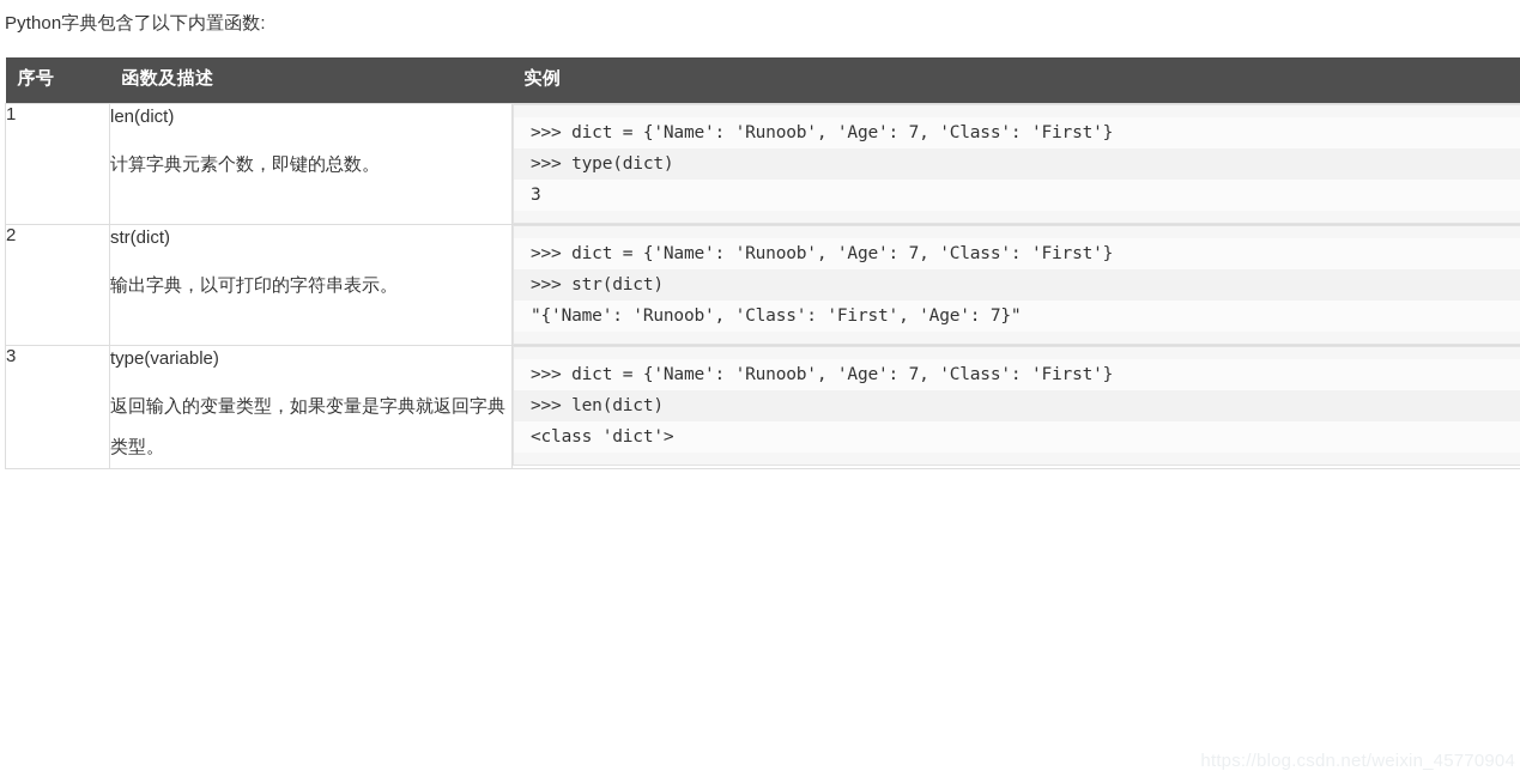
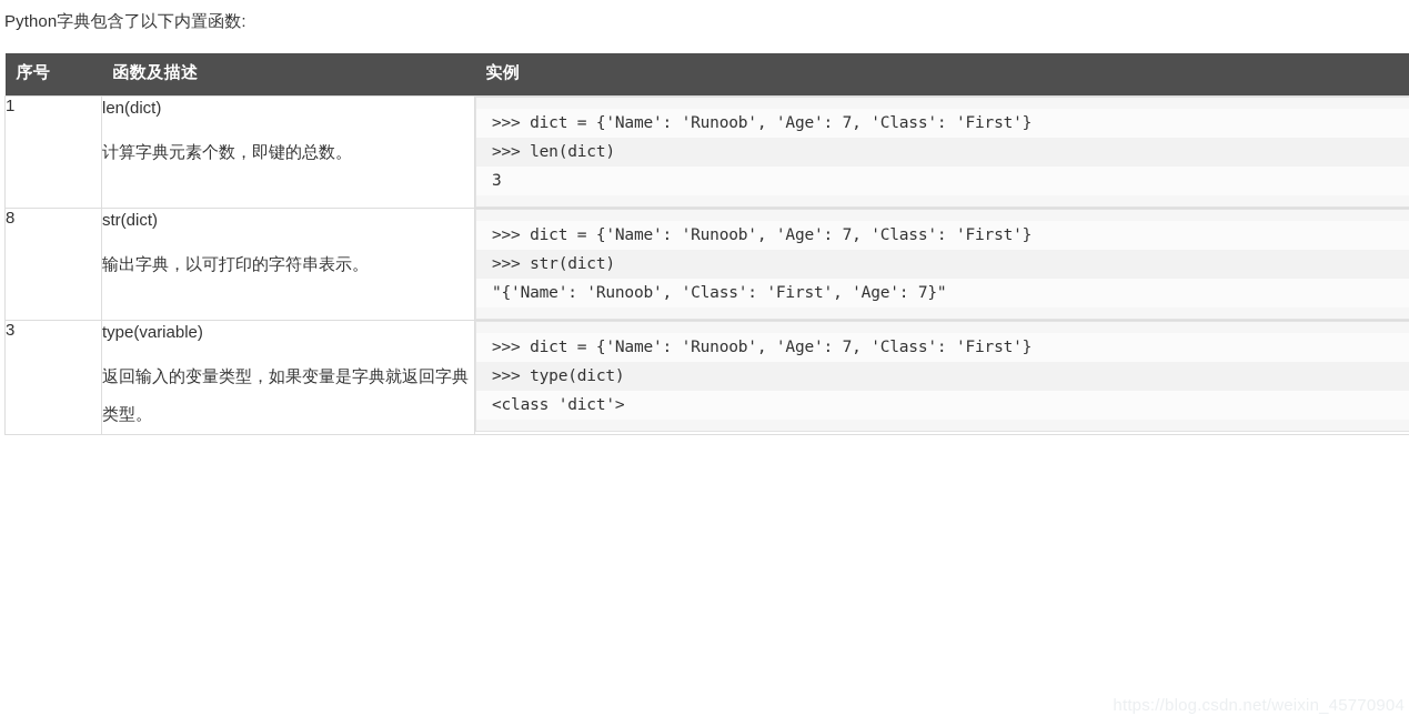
  Python字典包含了以下内置函数:
  序号	函数及描述	实例
- 1	len(dict) 计算字典元素个数，即键的总数。	>>> dict = {'Name': 'Runoob', 'Age': 7, 'Class': 'First'} >>> type(dict) 3
+ 1	len(dict) 计算字典元素个数，即键的总数。	>>> dict = {'Name': 'Runoob', 'Age': 7, 'Class': 'First'} >>> len(dict) 3
- 2	str(dict) 输出字典，以可打印的字符串表示。	>>> dict = {'Name': 'Runoob', 'Age': 7, 'Class': 'First'} >>> str(dict) "{'Name': 'Runoob', 'Class': 'First', 'Age': 7}"
+ 8	str(dict) 输出字典，以可打印的字符串表示。	>>> dict = {'Name': 'Runoob', 'Age': 7, 'Class': 'First'} >>> str(dict) "{'Name': 'Runoob', 'Class': 'First', 'Age': 7}"
- 3	type(variable) 返回输入的变量类型，如果变量是字典就返回字典类型。	>>> dict = {'Name': 'Runoob', 'Age': 7, 'Class': 'First'} >>> len(dict) <class 'dict'>
+ 3	type(variable) 返回输入的变量类型，如果变量是字典就返回字典类型。	>>> dict = {'Name': 'Runoob', 'Age': 7, 'Class': 'First'} >>> type(dict) <class 'dict'>
